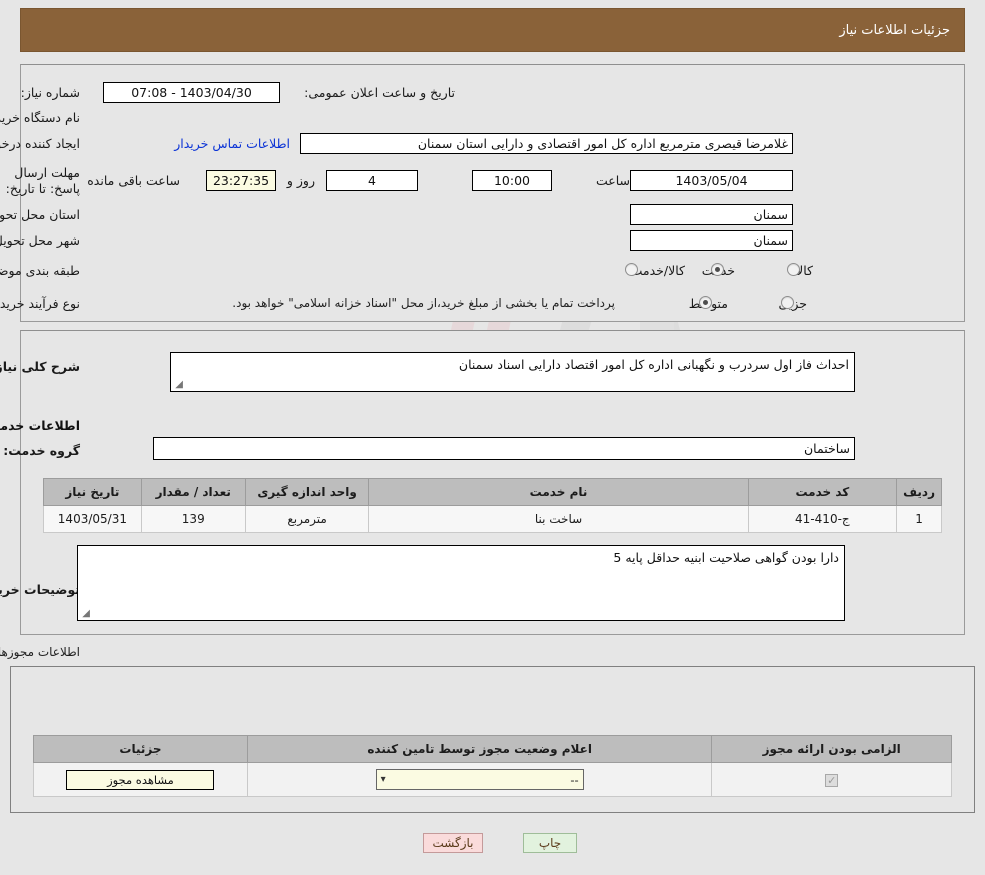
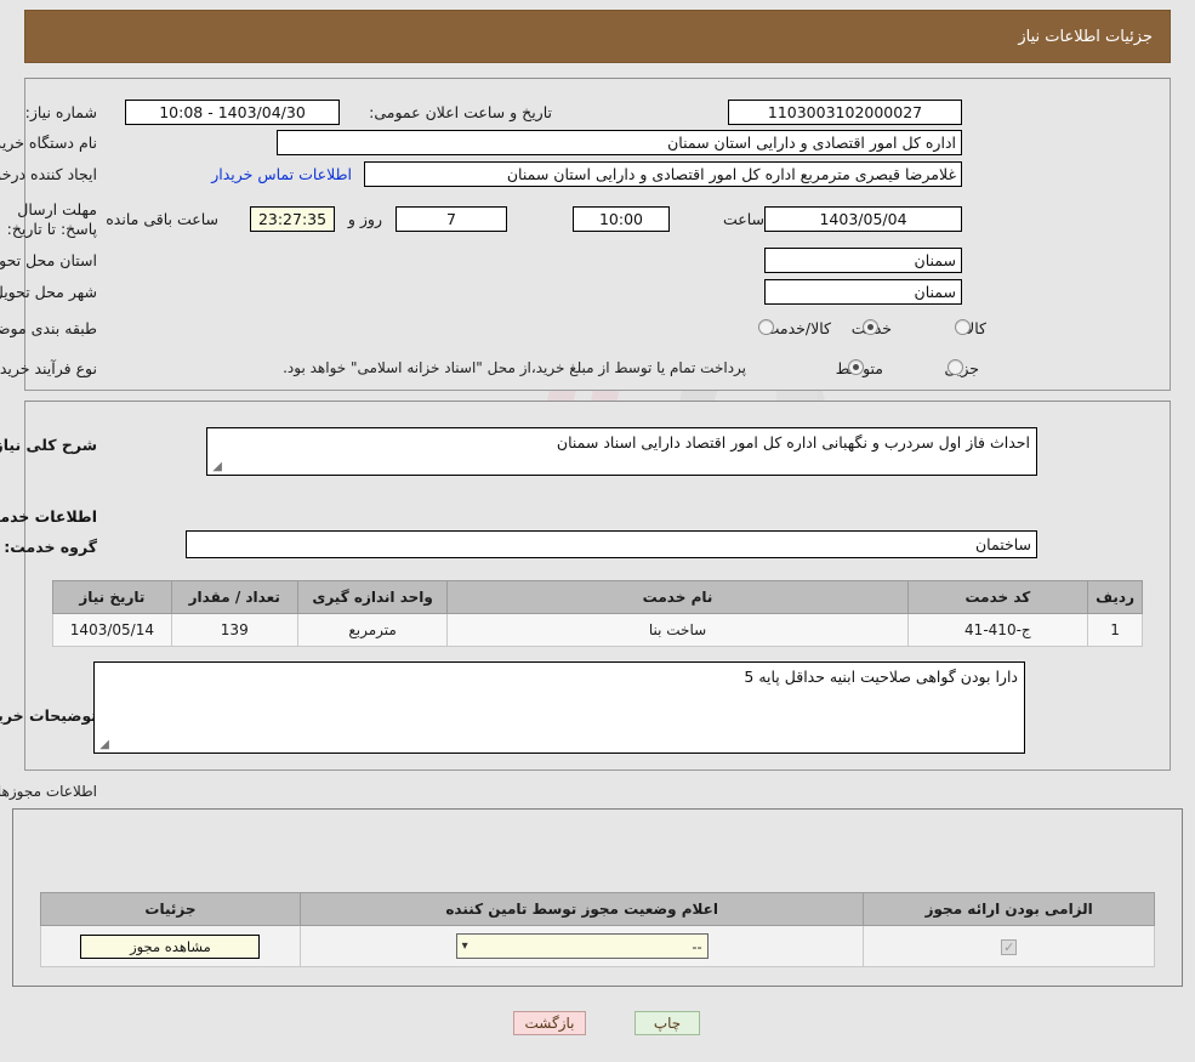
  جزئیات اطلاعات نیاز
  شماره نیاز:
+ 1103003102000027
  تاریخ و ساعت اعلان عمومی:
- 1403/04/30 - 07:08
+ 1403/04/30 - 10:08
  نام دستگاه خری
+ اداره کل امور اقتصادی و دارایی استان سمنان
  ایجاد کننده درخ
  غلامرضا قیصری مترمربع اداره کل امور اقتصادی و دارایی استان سمنان
  اطلاعات تماس خریدار
  مهلت ارسال پاسخ: تا تاریخ:
  1403/05/04
  ساعت
  10:00
- 4
+ 7
  روز و
  23:27:35
  ساعت باقی مانده
  استان محل تحو
  سمنان
  شهر محل تحوی
  سمنان
  طبقه بندی موض
  کال
  خدت
  کالا/خدم
  نوع فرآیند خرید
  متوط
- پرداخت تمام یا بخشی از مبلغ خرید،از محل "اسناد خزانه اسلامی" خواهد بود.
+ پرداخت تمام یا توسط از مبلغ خرید،از محل "اسناد خزانه اسلامی" خواهد بود.
  شرح کلی نیا
  احداث فاز اول سردرب و نگهبانی اداره کل امور اقتصاد دارایی اسناد سمنان
  ◢
  گروه خدمت:
  ساختمان
  ردیف	کد خدمت	نام خدمت	واحد اندازه گیری	تعداد / مقدار	تاریخ نیاز
- 1	ج-410-41	ساخت بنا	مترمربع	139	1403/05/31
+ 1	ج-410-41	ساخت بنا	مترمربع	139	1403/05/14
  دارا بودن گواهی صلاحیت ابنیه حداقل پایه 5
  ◢
  الزامی بودن ارائه مجوز	اعلام وضعیت مجوز توسط تامین کننده	جزئیات
  ✓	▾ --	مشاهده مجوز
  بازگشت
  چاپ
